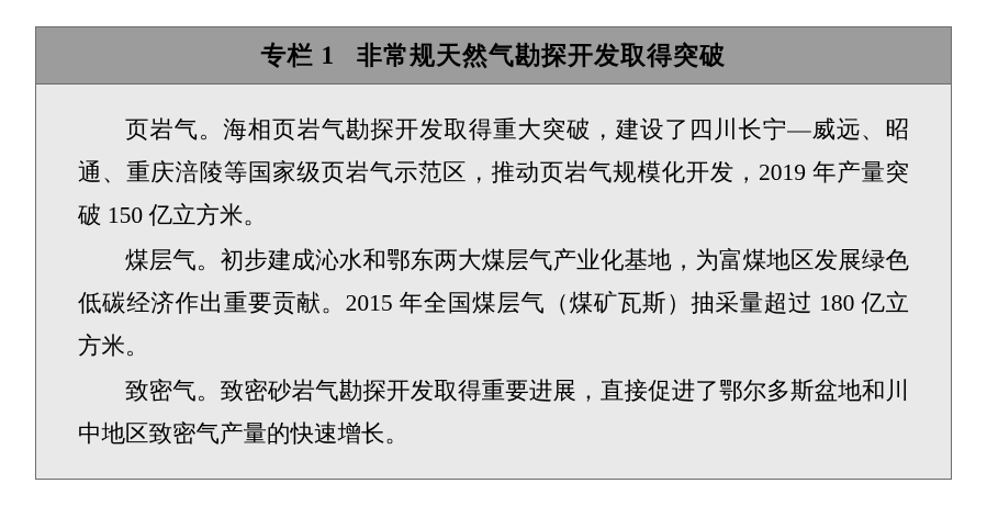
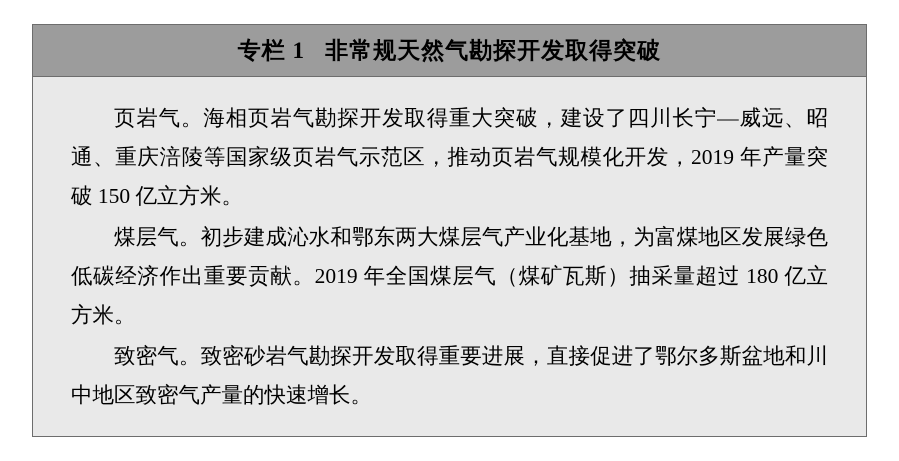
  专栏 1 非常规天然气勘探开发取得突破
  页岩气。海相页岩气勘探开发取得重大突破，建设了四川长宁—威远、昭通、重庆涪陵等国家级页岩气示范区，推动页岩气规模化开发，2019 年产量突破 150 亿立方米。
- 煤层气。初步建成沁水和鄂东两大煤层气产业化基地，为富煤地区发展绿色低碳经济作出重要贡献。2015 年全国煤层气（煤矿瓦斯）抽采量超过 180 亿立方米。
+ 煤层气。初步建成沁水和鄂东两大煤层气产业化基地，为富煤地区发展绿色低碳经济作出重要贡献。2019 年全国煤层气（煤矿瓦斯）抽采量超过 180 亿立方米。
  致密气。致密砂岩气勘探开发取得重要进展，直接促进了鄂尔多斯盆地和川中地区致密气产量的快速增长。
